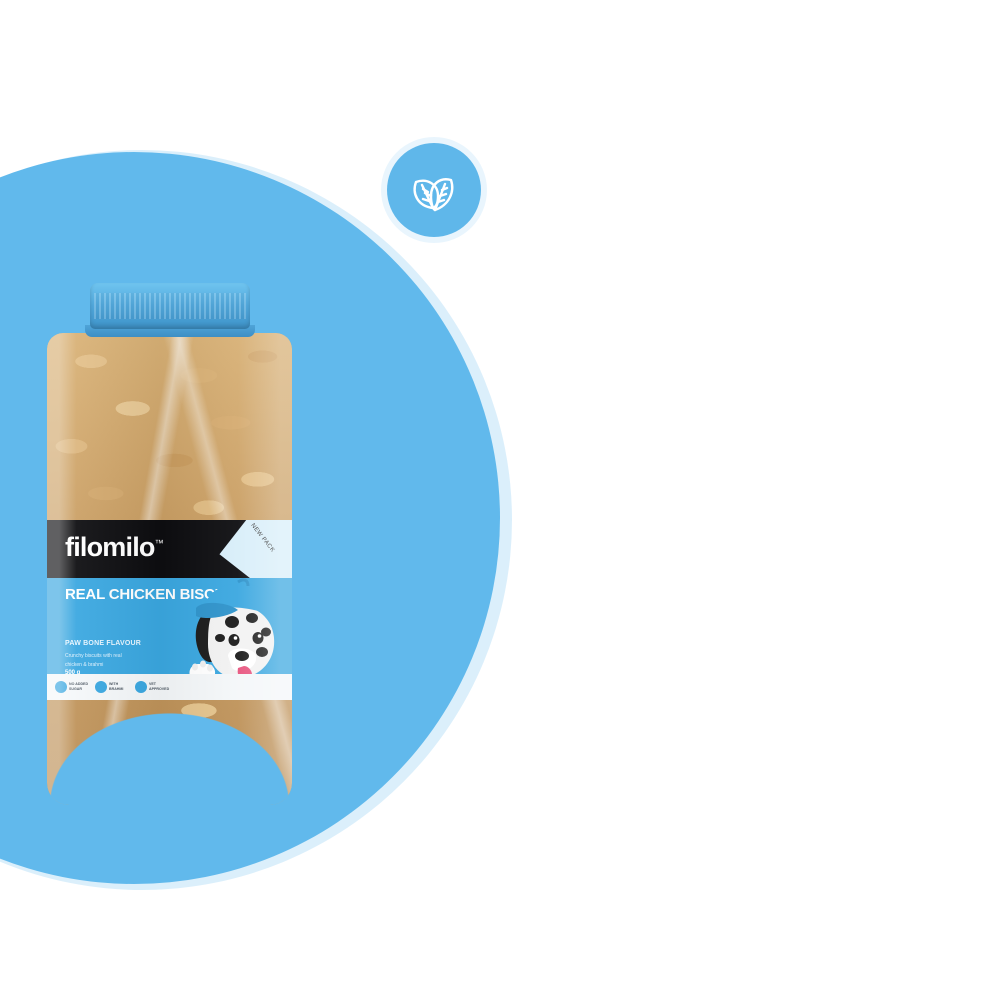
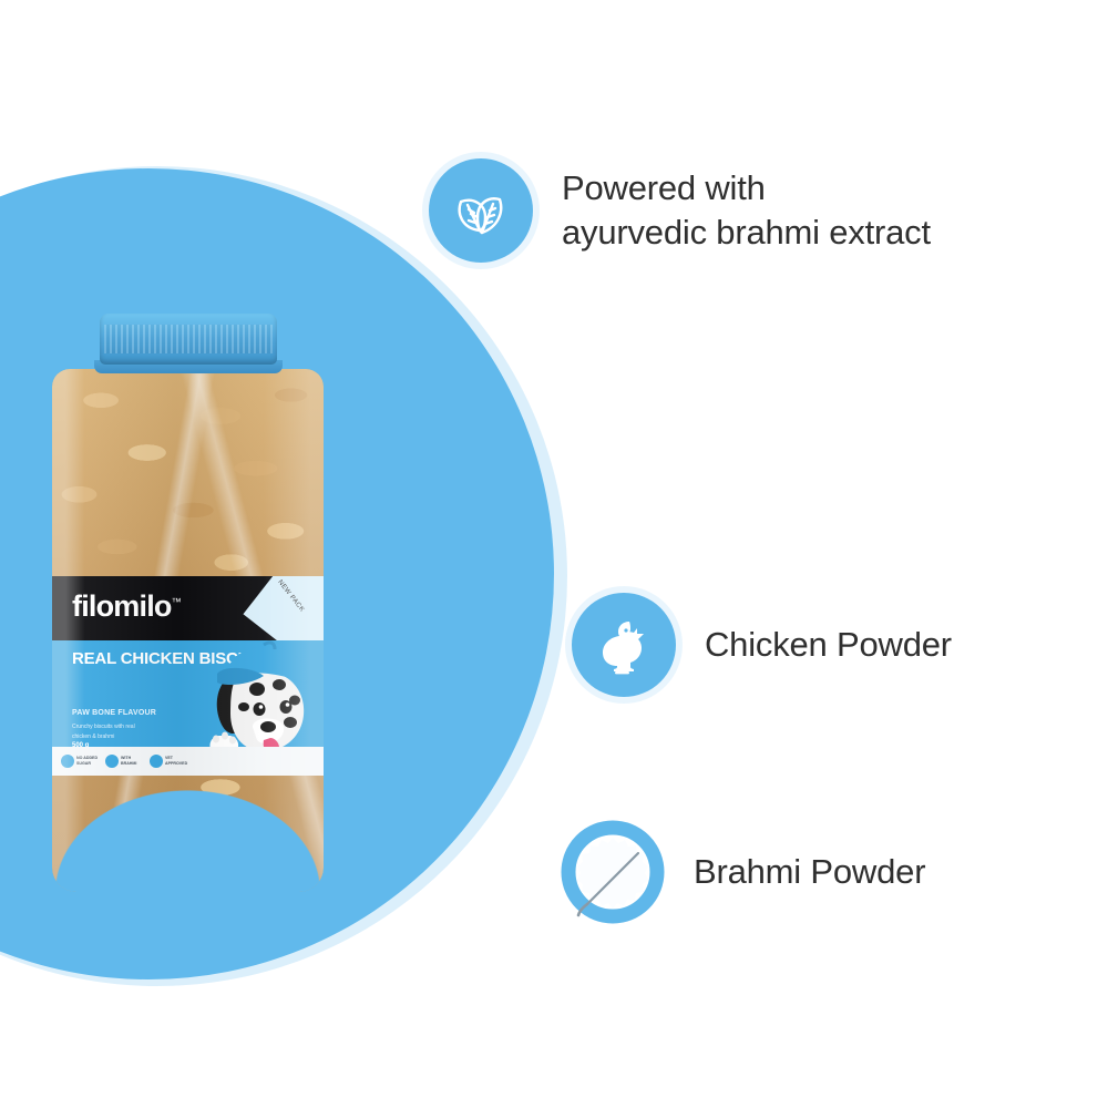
+ Powered with
+ ayurvedic brahmi extract
+ Chicken Powder
+ Brahmi Powder
